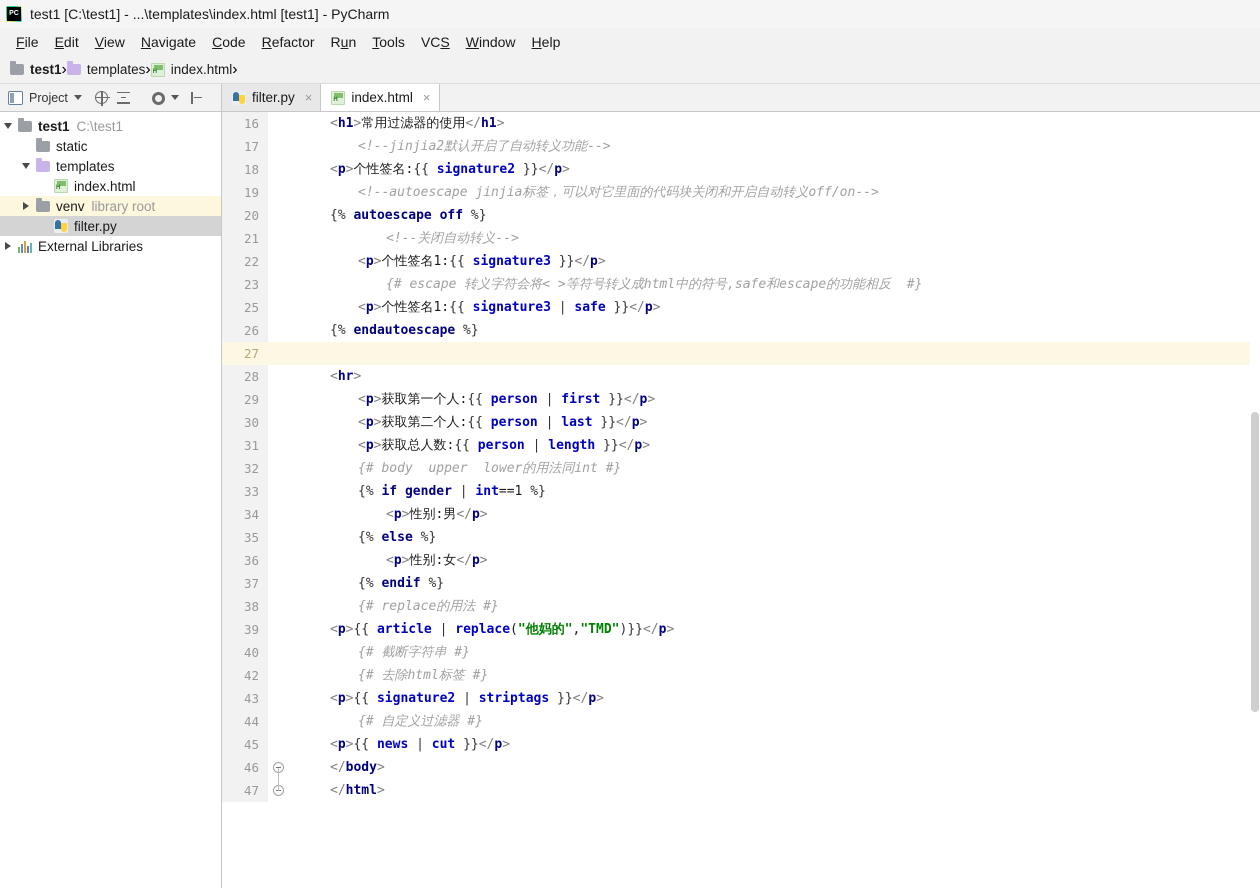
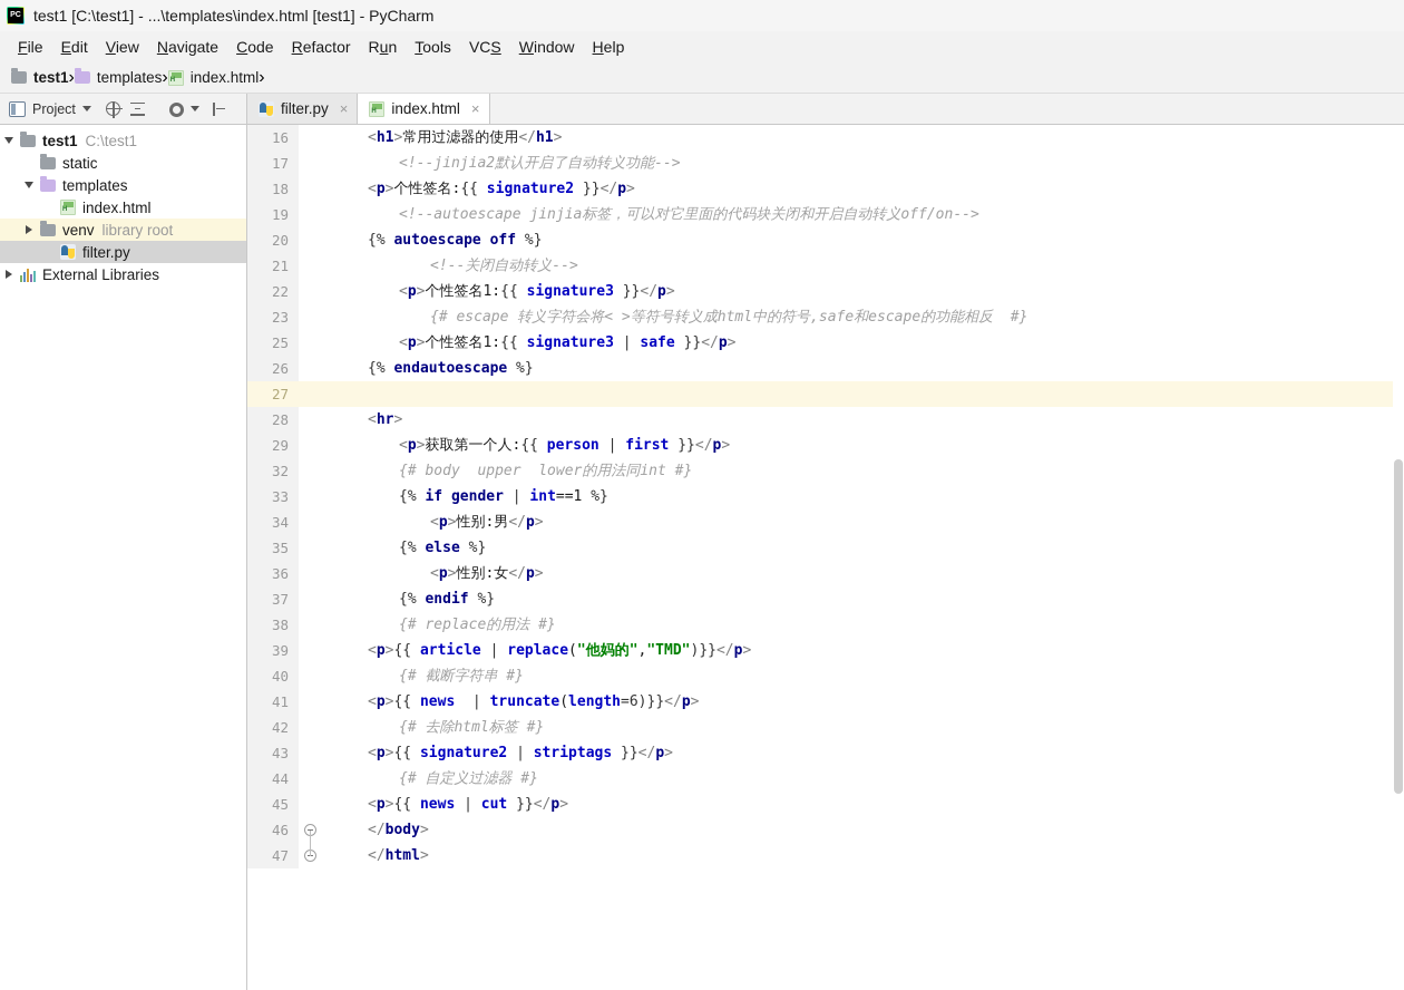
  test1 [C:\test1] - ...\templates\index.html [test1] - PyCharm
  File
  Edit
  View
  Navigate
  Code
  Refactor
  Run
  Tools
  VCS
  Window
  Help
  test1
  ›
  templates
  ›
  index.html
  ›
  Project
  filter.py
  ×
  index.html
  ×
  test1
  C:\test1
  static
  templates
  index.html
  venv
  library root
  filter.py
  External Libraries
  16
  <h1>常用过滤器的使用</h1>
  17
  <!--jinjia2默认开启了自动转义功能-->
  18
  <p>个性签名:{{ signature2 }}</p>
  19
  <!--autoescape jinjia标签，可以对它里面的代码块关闭和开启自动转义off/on-->
  20
  {% autoescape off %}
  21
  <!--关闭自动转义-->
  22
  <p>个性签名1:{{ signature3 }}</p>
  23
  {# escape 转义字符会将< >等符号转义成html中的符号,safe和escape的功能相反 #}
  25
  <p>个性签名1:{{ signature3 | safe }}</p>
  26
  {% endautoescape %}
  27
  28
  <hr>
  29
  <p>获取第一个人:{{ person | first }}</p>
- 30
- <p>获取第二个人:{{ person | last }}</p>
- 31
- <p>获取总人数:{{ person | length }}</p>
  32
  {# body upper lower的用法同int #}
  33
  {% if gender | int==1 %}
  34
  <p>性别:男</p>
  35
  {% else %}
  36
  <p>性别:女</p>
  37
  {% endif %}
  38
  {# replace的用法 #}
  39
  <p>{{ article | replace("他妈的","TMD")}}</p>
  40
  {# 截断字符串 #}
+ 41
+ <p>{{ news | truncate(length=6)}}</p>
  42
  {# 去除html标签 #}
  43
  <p>{{ signature2 | striptags }}</p>
  44
  {# 自定义过滤器 #}
  45
  <p>{{ news | cut }}</p>
  46
  </body>
  47
  </html>
